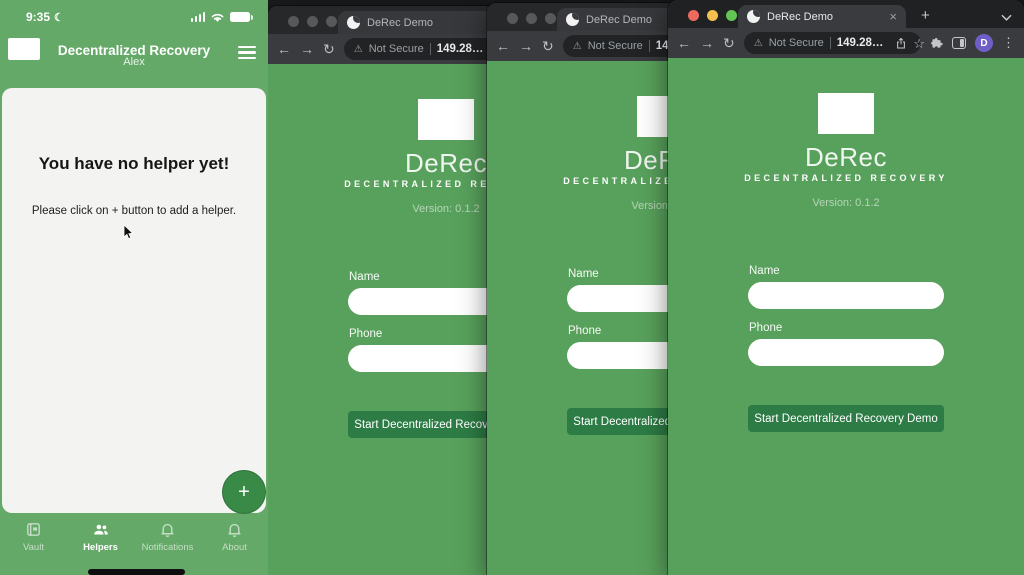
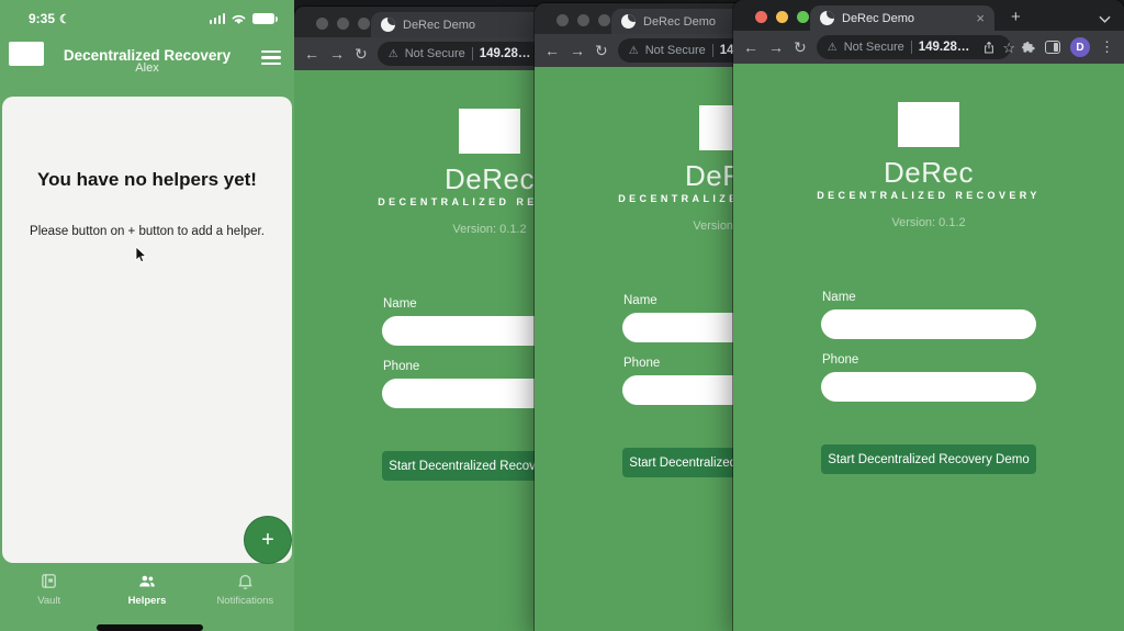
  9:35
  ☾
  Decentralized Recovery
  Alex
- You have no helper yet!
+ You have no helpers yet!
- Please click on + button to add a helper.
+ Please button on + button to add a helper.
  +
  Vault
  Helpers
  Notifications
- About
  DeRec Demo
  ←
  →
  ↻
  ⚠
  Not Secure
  149.28…
  DeRec
  DECENTRALIZED RE
  Version: 0.1.2
  Name
  Phone
  Start Decentralized Recov
  DeRec Demo
  ←
  →
  ↻
  ⚠
  Not Secure
  Name
  Phone
  DeRec Demo
  ×
  +
  ←
  →
  ↻
  ⚠
  Not Secure
  149.28…
  ☆
  D
  ⋮
  DeRec
  DECENTRALIZED RECOVERY
  Version: 0.1.2
  Name
  Phone
  Start Decentralized Recovery Demo
